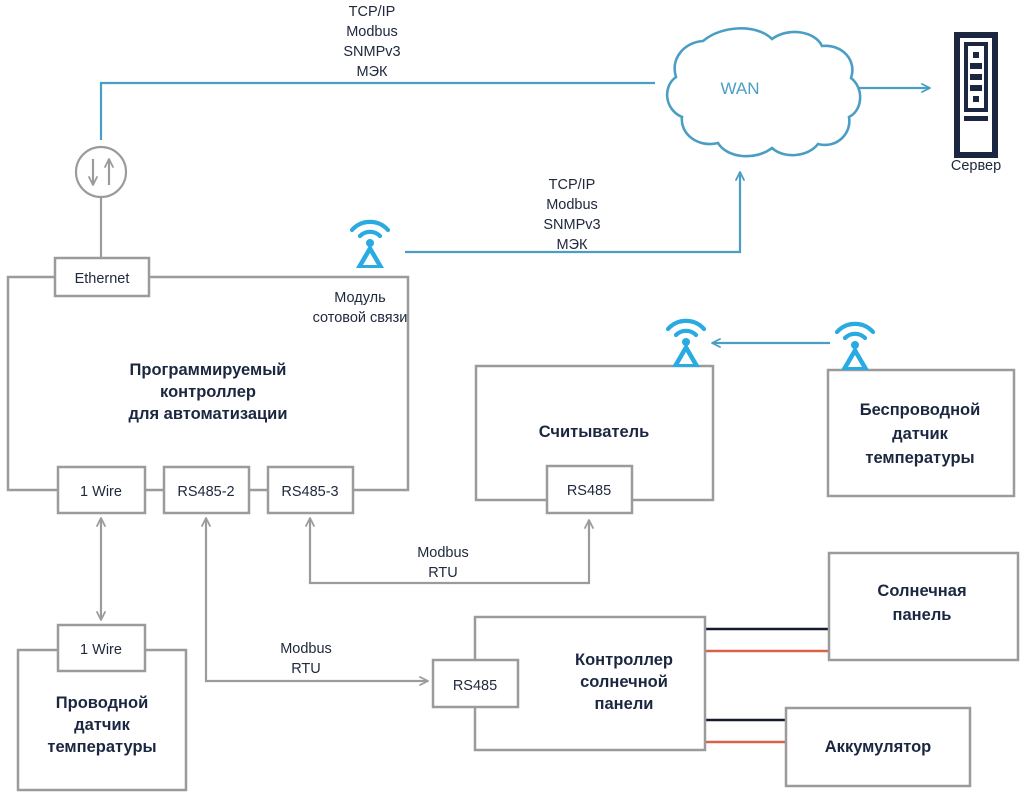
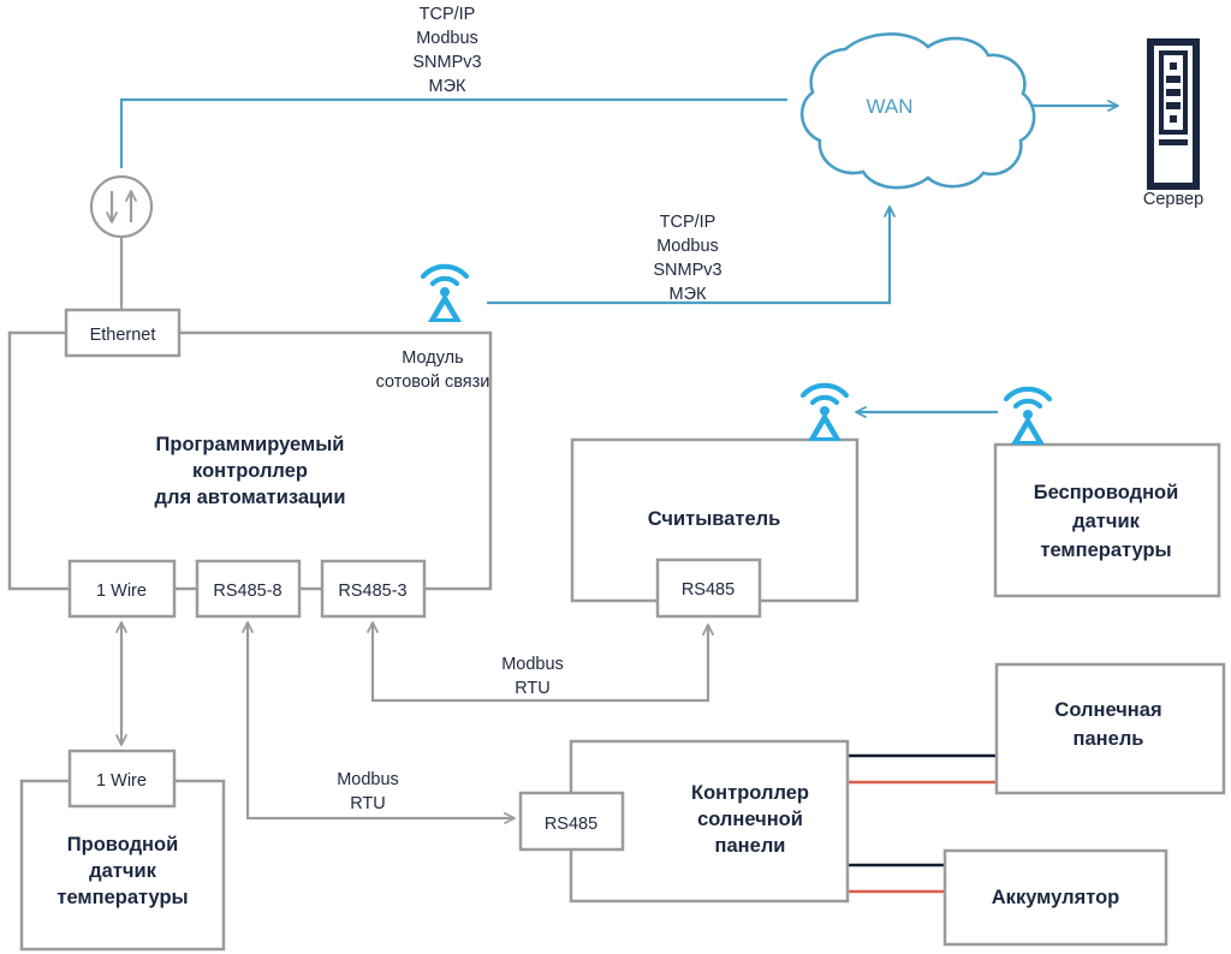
  WAN
  Сервер
  Модуль
  сотовой связи
  TCP/IP
  Modbus
  SNMPv3
  МЭК
  TCP/IP
  Modbus
  SNMPv3
  МЭК
  Modbus
  RTU
  Modbus
  RTU
  Программируемый
  контроллер
  для автоматизации
  Ethernet
  1 Wire
- RS485-2
+ RS485-8
  RS485-3
  RS485
  1 Wire
  RS485
  Считыватель
  Беспроводной
  датчик
  температуры
  Проводной
  датчик
  температуры
  Контроллер
  солнечной
  панели
  Солнечная
  панель
  Аккумулятор
